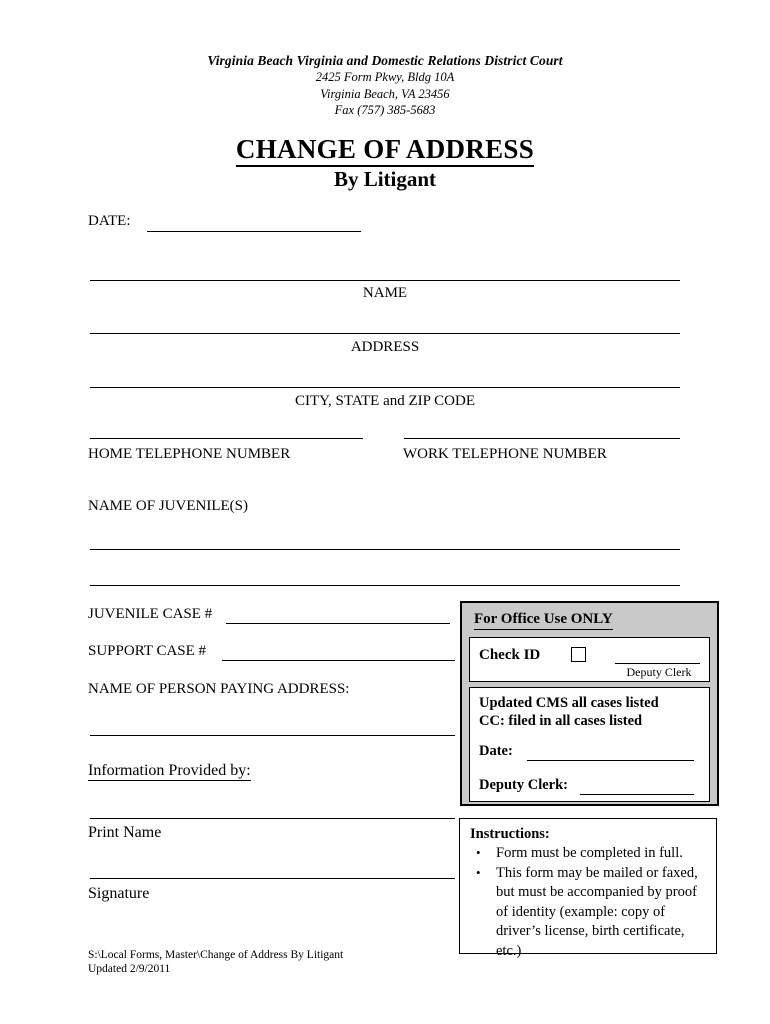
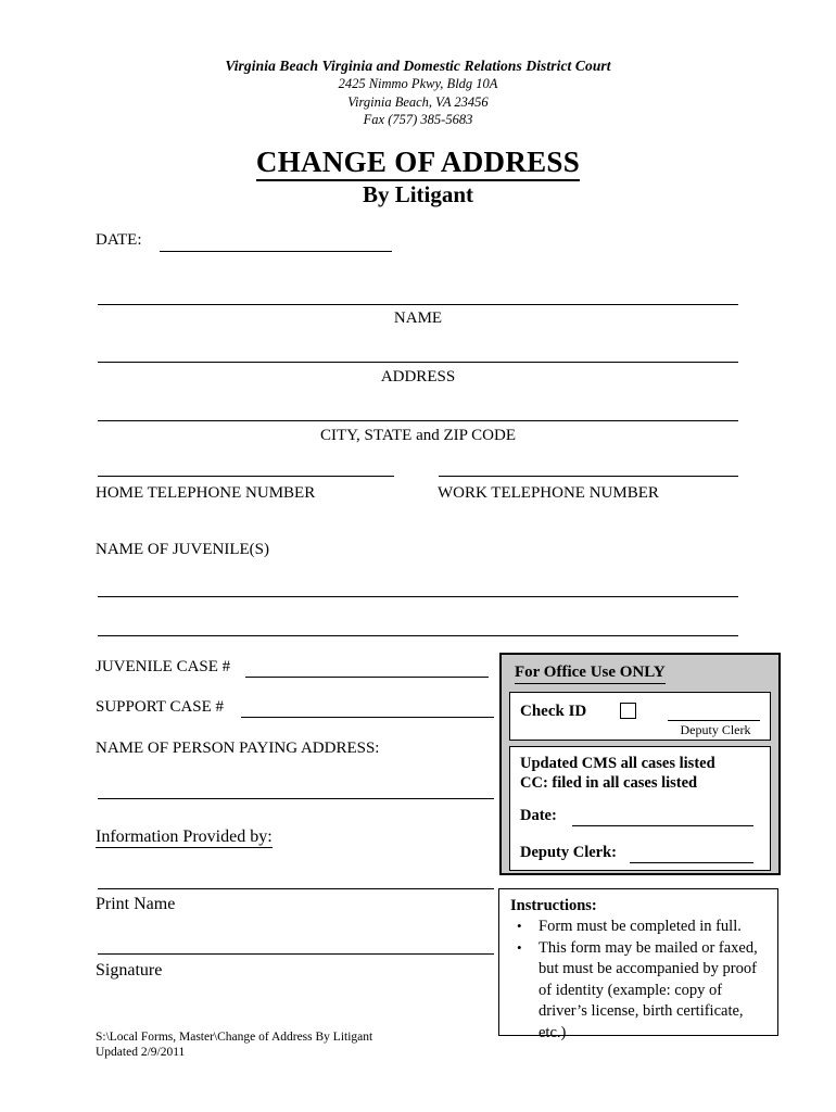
  Virginia Beach Virginia and Domestic Relations District Court
- 2425 Form Pkwy, Bldg 10A
+ 2425 Nimmo Pkwy, Bldg 10A
  Virginia Beach, VA 23456
  Fax (757) 385-5683
  CHANGE OF ADDRESS
  By Litigant
  DATE:
  NAME
  ADDRESS
  CITY, STATE and ZIP CODE
  HOME TELEPHONE NUMBER
  WORK TELEPHONE NUMBER
  NAME OF JUVENILE(S)
  JUVENILE CASE #
  SUPPORT CASE #
  NAME OF PERSON PAYING ADDRESS:
  Information Provided by:
  Print Name
  Signature
  For Office Use ONLY
  Check ID
  Deputy Clerk
  Updated CMS all cases listed
  CC: filed in all cases listed
  Date:
  Deputy Clerk:
  Instructions:
  Form must be completed in full.
  This form may be mailed or faxed, but must be accompanied by proof of identity (example: copy of driver’s license, birth certificate, etc.)
  S:\Local Forms, Master\Change of Address By Litigant
  Updated 2/9/2011
